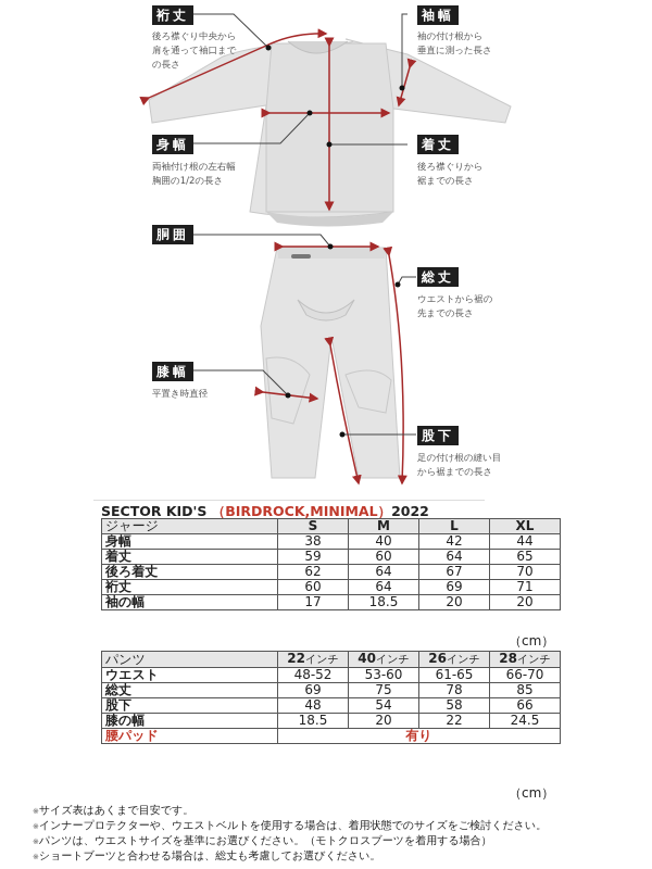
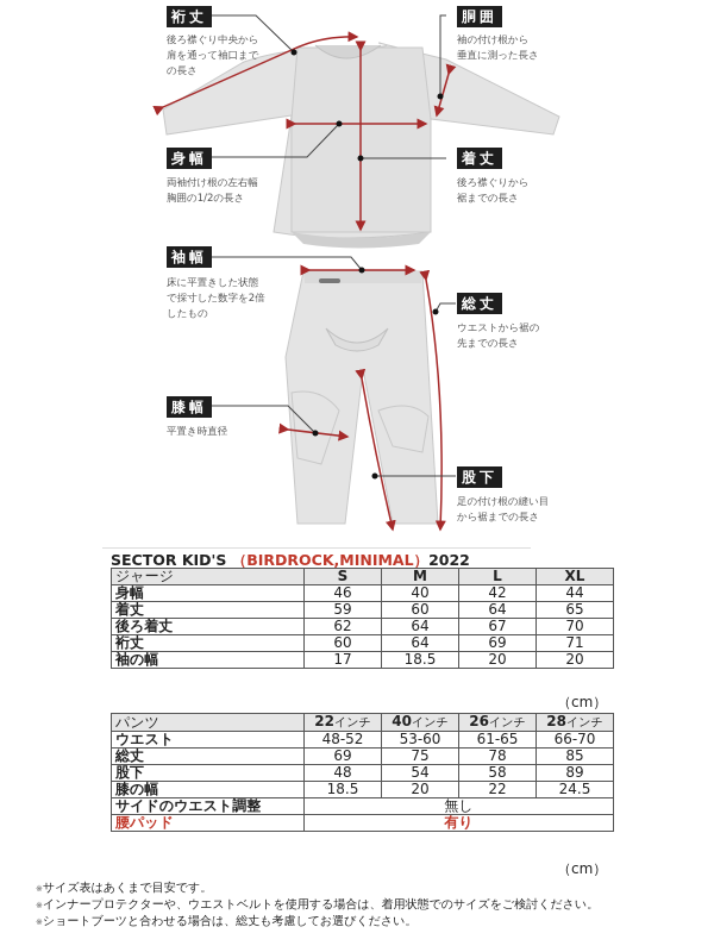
  裄丈
  後ろ襟ぐり中央から
  肩を通って袖口まで
  の長さ
- 袖幅
+ 胴囲
  袖の付け根から
  垂直に測った長さ
  身幅
  両袖付け根の左右幅
  胸囲の1/2の長さ
  着丈
  後ろ襟ぐりから
  裾までの長さ
- 胴囲
+ 袖幅
+ 床に平置きした状態
+ で採寸した数字を2倍
+ したもの
  総丈
  ウエストから裾の
  先までの長さ
  膝幅
  平置き時直径
  股下
  足の付け根の縫い目
  から裾までの長さ
  SECTOR KID'S （BIRDROCK,MINIMAL）2022
  ジャージ	S	M	L	XL
- 身幅	38	40	42	44
+ 身幅	46	40	42	44
  着丈	59	60	64	65
  後ろ着丈	62	64	67	70
  裄丈	60	64	69	71
  袖の幅	17	18.5	20	20
  （cm）
  パンツ	22インチ	40インチ	26インチ	28インチ
  ウエスト	48-52	53-60	61-65	66-70
  総丈	69	75	78	85
- 股下	48	54	58	66
+ 股下	48	54	58	89
  膝の幅	18.5	20	22	24.5
+ サイドのウエスト調整	無し
  腰パッド	有り
  （cm）
  サイズ表はあくまで目安です。
  インナープロテクターや、ウエストベルトを使用する場合は、着用状態でのサイズをご検討ください。
- パンツは、ウエストサイズを基準にお選びください。（モトクロスブーツを着用する場合）
  ショートブーツと合わせる場合は、総丈も考慮してお選びください。
